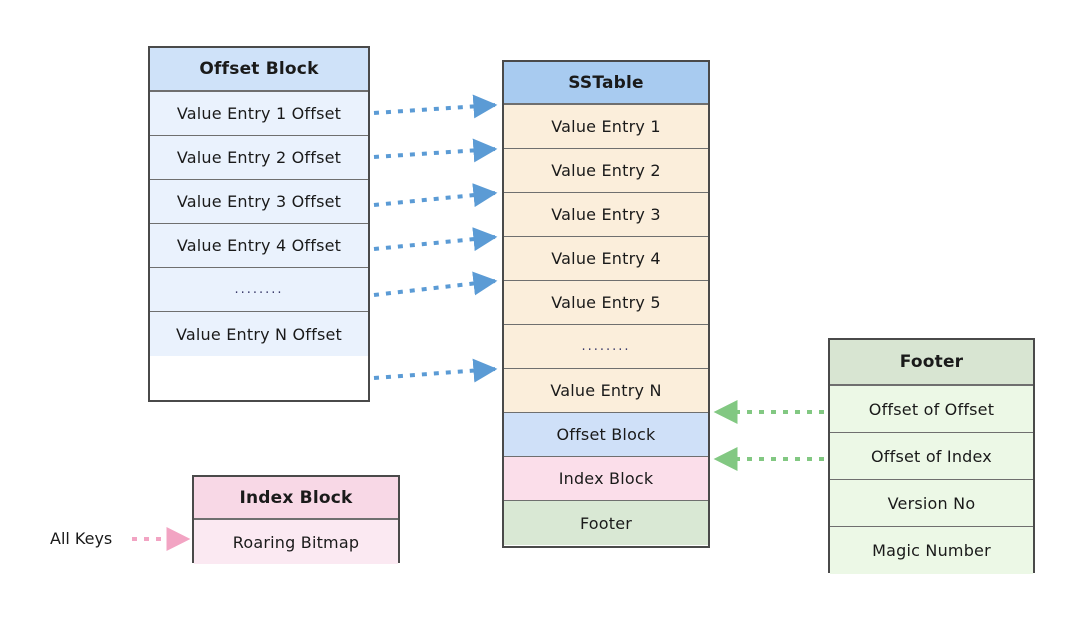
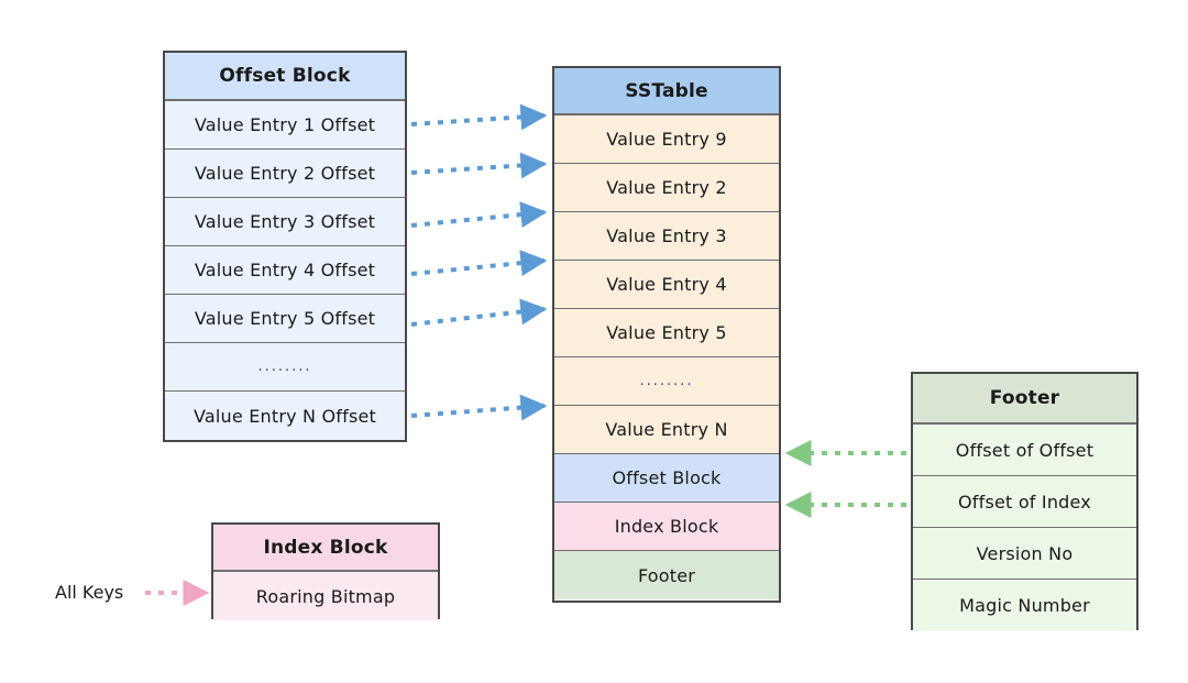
  Offset Block
  Value Entry 1 Offset
  Value Entry 2 Offset
  Value Entry 3 Offset
  Value Entry 4 Offset
+ Value Entry 5 Offset
  ........
  Value Entry N Offset
  SSTable
- Value Entry 1
+ Value Entry 9
  Value Entry 2
  Value Entry 3
  Value Entry 4
  Value Entry 5
  ........
  Value Entry N
  Offset Block
  Index Block
  Footer
  Index Block
  Roaring Bitmap
  Footer
  Offset of Offset
  Offset of Index
  Version No
  Magic Number
  All Keys
